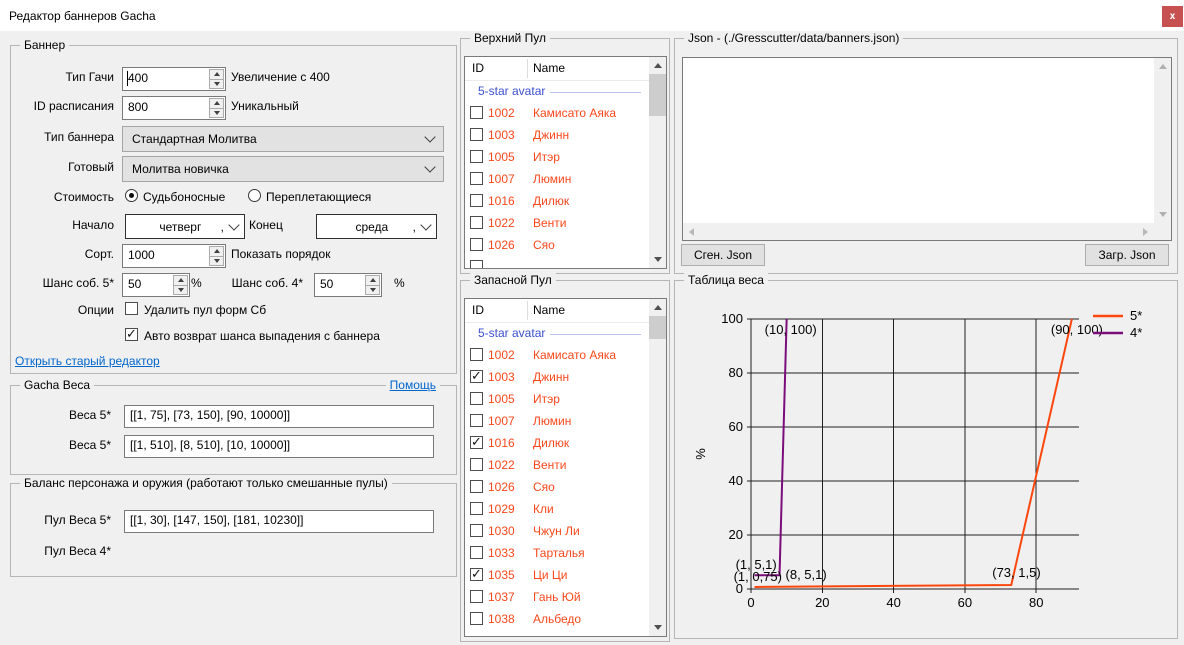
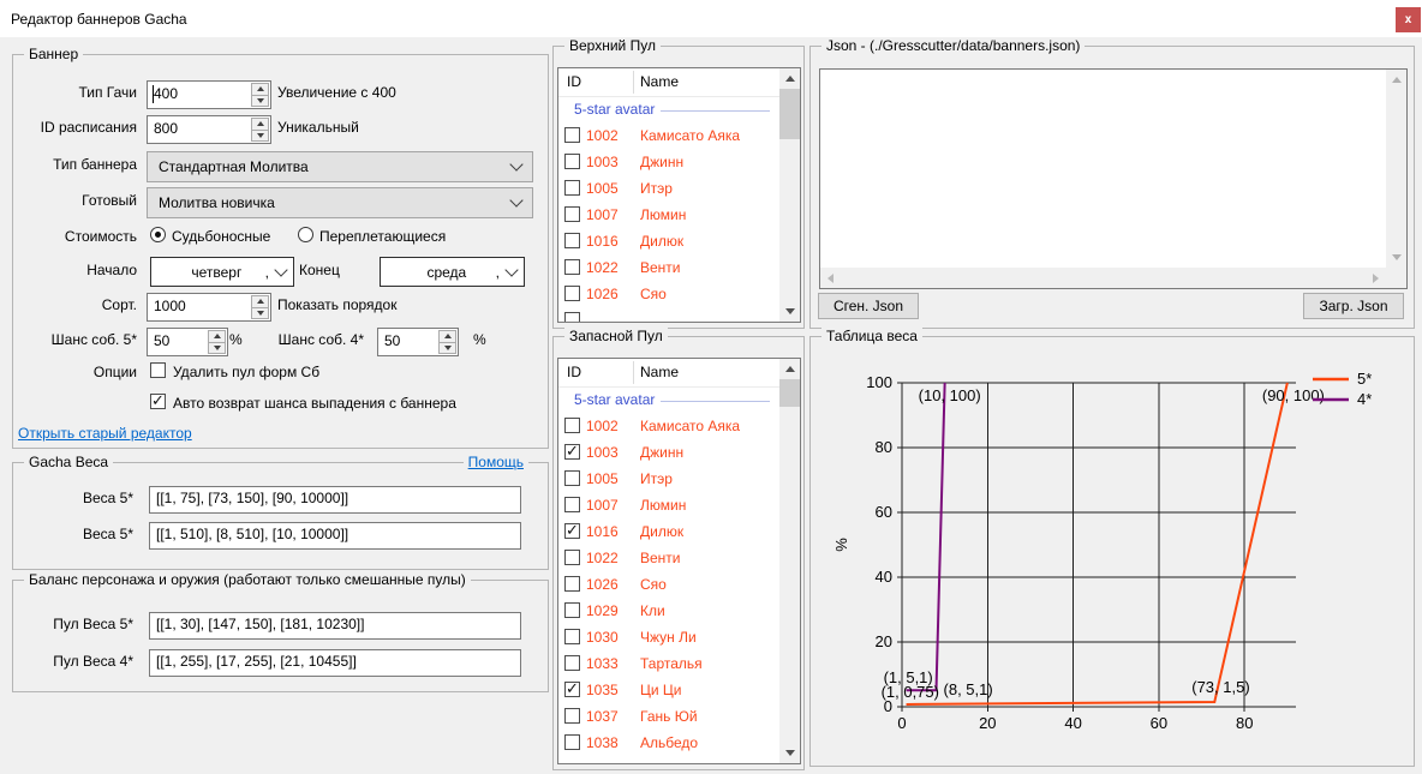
  Редактор баннеров Gacha
  x
  Баннер
  Тип Гачи
  400
  Увеличение с 400
  ID расписания
  800
  Уникальный
  Тип баннера
  Стандартная Молитва
  Готовый
  Молитва новичка
  Стоимость
  Судьбоносные
  Переплетающиеся
  Начало
  четверг
  ,
  Конец
  среда
  ,
  Сорт.
  1000
  Показать порядок
  Шанс соб. 5*
  50
  %
  Шанс соб. 4*
  50
  %
  Опции
  Удалить пул форм Сб
  Авто возврат шанса выпадения с баннера
  Открыть старый редактор
  Gacha Веса
  Помощь
  Веса 5*
  [[1, 75], [73, 150], [90, 10000]]
  Веса 5*
  [[1, 510], [8, 510], [10, 10000]]
  Баланс персонажа и оружия (работают только смешанные пулы)
  Пул Веса 5*
  [[1, 30], [147, 150], [181, 10230]]
  Пул Веса 4*
+ [[1, 255], [17, 255], [21, 10455]]
  Верхний Пул
  ID
  Name
  5-star avatar
  1002
  Камисато Аяка
  1003
  Джинн
  1005
  Итэр
  1007
  Люмин
  1016
  Дилюк
  1022
  Венти
  1026
  Сяо
  Запасной Пул
  ID
  Name
  5-star avatar
  1002
  Камисато Аяка
  1003
  Джинн
  1005
  Итэр
  1007
  Люмин
  1016
  Дилюк
  1022
  Венти
  1026
  Сяо
  1029
  Кли
  1030
  Чжун Ли
  1033
  Тарталья
  1035
  Ци Ци
  1037
  Гань Юй
  1038
  Альбедо
  Json - (./Gresscutter/data/banners.json)
  Сген. Json
  Загр. Json
  Таблица веса
  0
  20
  40
  60
  80
  100
  0
  20
  40
  60
  80
  (10, 100)
  (90, 100)
  (1, 5,1)
  (1, 0,75)
  (8, 5,1)
  (73, 1,5)
  5*
  4*
